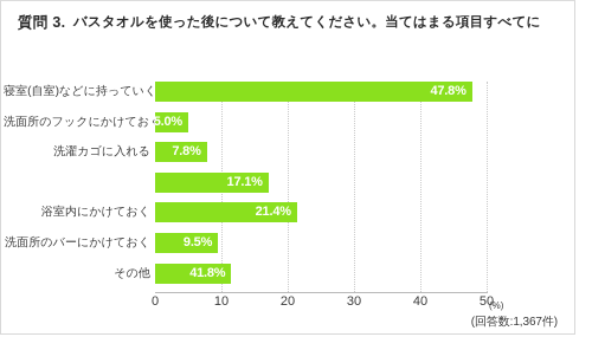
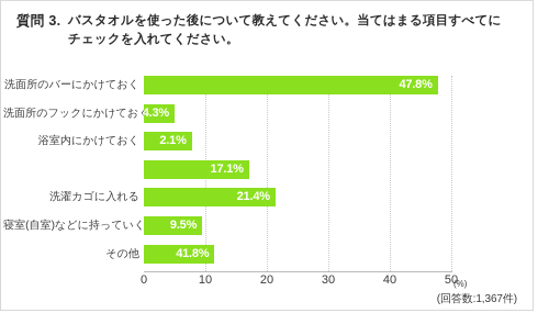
  質問 3.
  バスタオルを使った後について教えてください。当てはまる項目すべてに
+ チェックを入れてください。
- 寝室(自室)などに持っていく
+ 洗面所のバーにかけておく
  47.8%
  洗面所のフックにかけてお
- 5.0%
+ 14.3%
- 洗濯カゴに入れる
+ 浴室内にかけておく
- 7.8%
+ 2.1%
  17.1%
- 浴室内にかけておく
+ 洗濯カゴに入れる
  21.4%
- 洗面所のバーにかけておく
+ 寝室(自室)などに持っていく
  9.5%
  その他
  41.8%
  0
  10
  20
  30
  40
  50
  (%)
  (回答数:1,367件)
